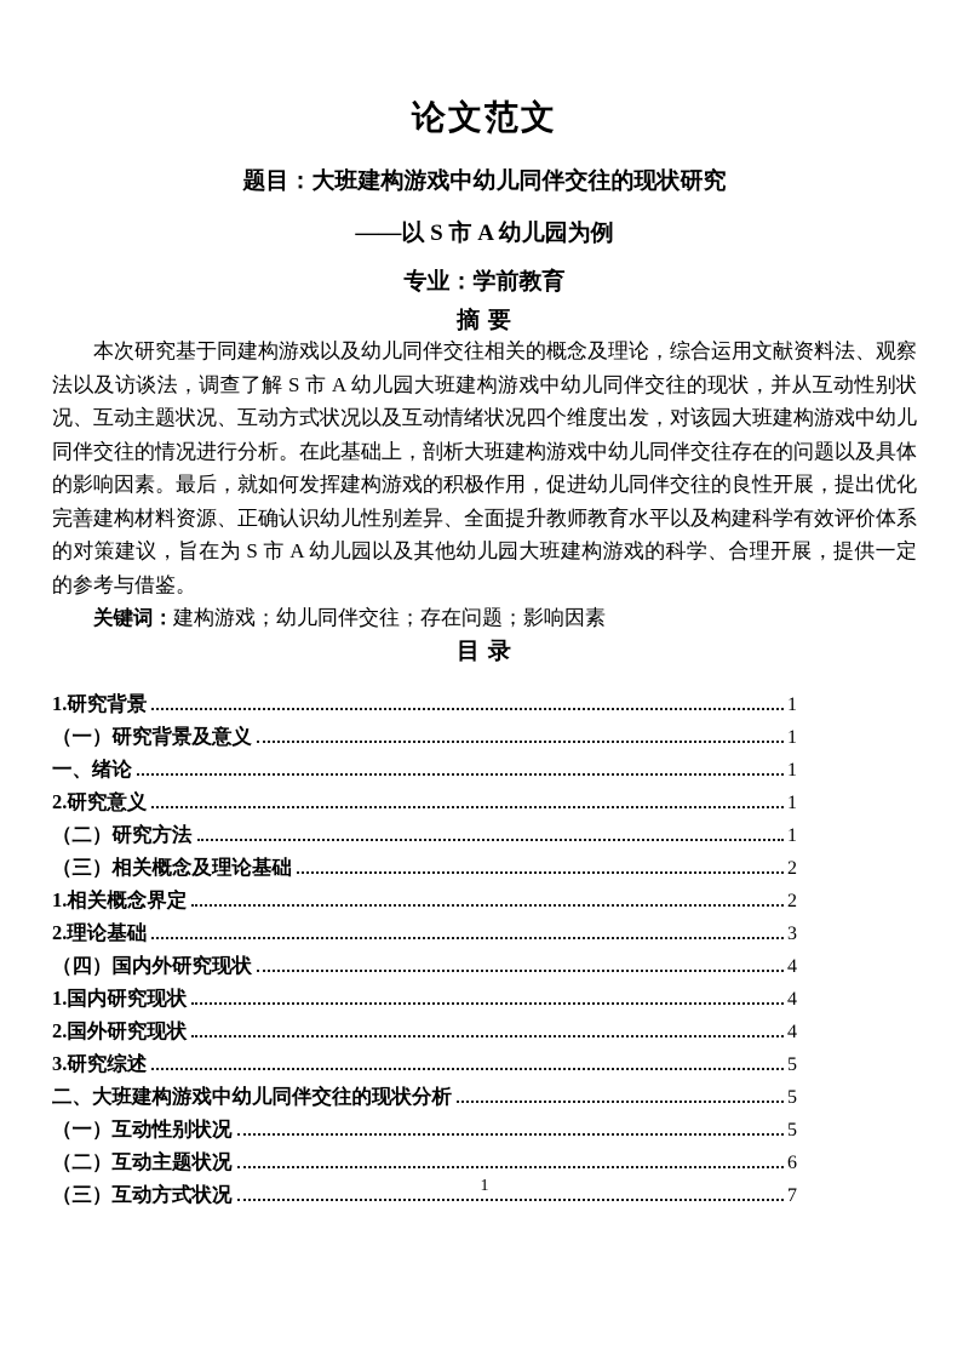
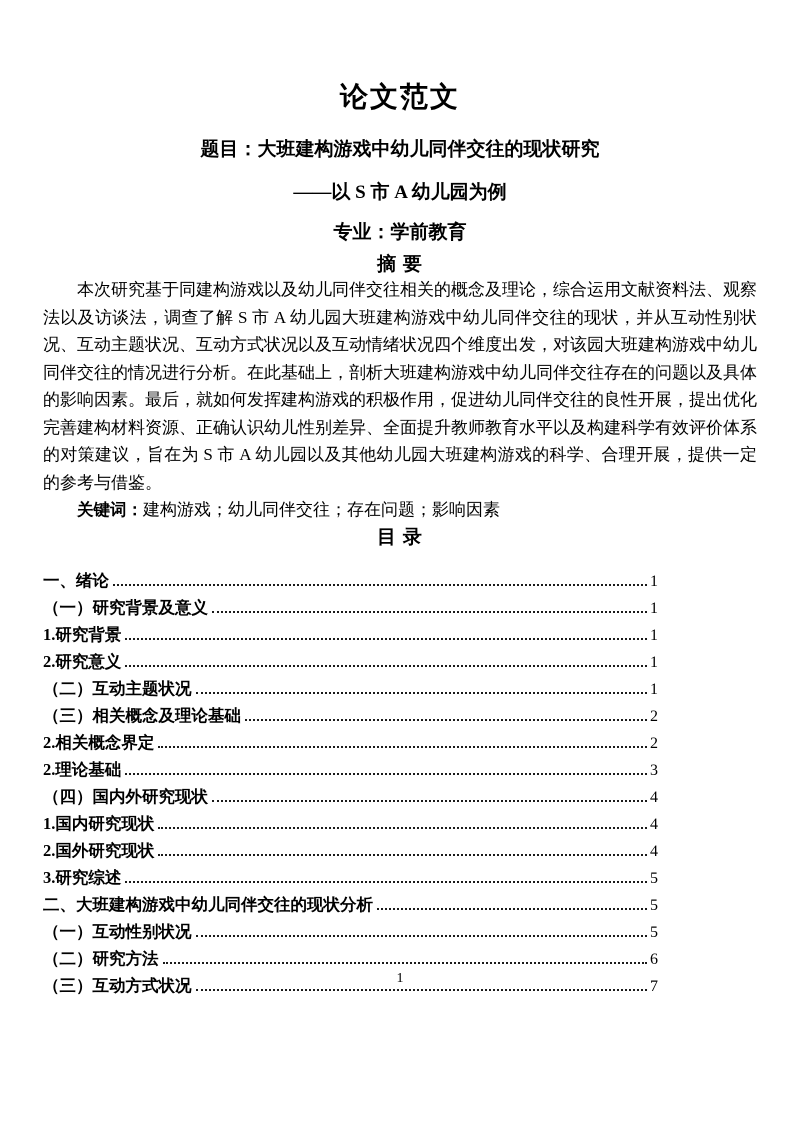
  论文范文
  题目：大班建构游戏中幼儿同伴交往的现状研究
  ——以 S 市 A 幼儿园为例
  专业：学前教育
  摘 要
  本次研究基于同建构游戏以及幼儿同伴交往相关的概念及理论，综合运用文献资料法、观察法以及访谈法，调查了解 S 市 A 幼儿园大班建构游戏中幼儿同伴交往的现状，并从互动性别状况、互动主题状况、互动方式状况以及互动情绪状况四个维度出发，对该园大班建构游戏中幼儿同伴交往的情况进行分析。在此基础上，剖析大班建构游戏中幼儿同伴交往存在的问题以及具体的影响因素。最后，就如何发挥建构游戏的积极作用，促进幼儿同伴交往的良性开展，提出优化完善建构材料资源、正确认识幼儿性别差异、全面提升教师教育水平以及构建科学有效评价体系的对策建议，旨在为 S 市 A 幼儿园以及其他幼儿园大班建构游戏的科学、合理开展，提供一定的参考与借鉴。
  关键词：建构游戏；幼儿同伴交往；存在问题；影响因素
  目 录
- 1.研究背景
+ 一、绪论
  1
  （一）研究背景及意义
  1
- 一、绪论
+ 1.研究背景
  1
  2.研究意义
  1
- （二）研究方法
+ （二）互动主题状况
  1
  （三）相关概念及理论基础
  2
- 1.相关概念界定
+ 2.相关概念界定
  2
  2.理论基础
  3
  （四）国内外研究现状
  4
  1.国内研究现状
  4
  2.国外研究现状
  4
  3.研究综述
  5
  二、大班建构游戏中幼儿同伴交往的现状分析
  5
  （一）互动性别状况
  5
- （二）互动主题状况
+ （二）研究方法
  6
  （三）互动方式状况
  7
  1
